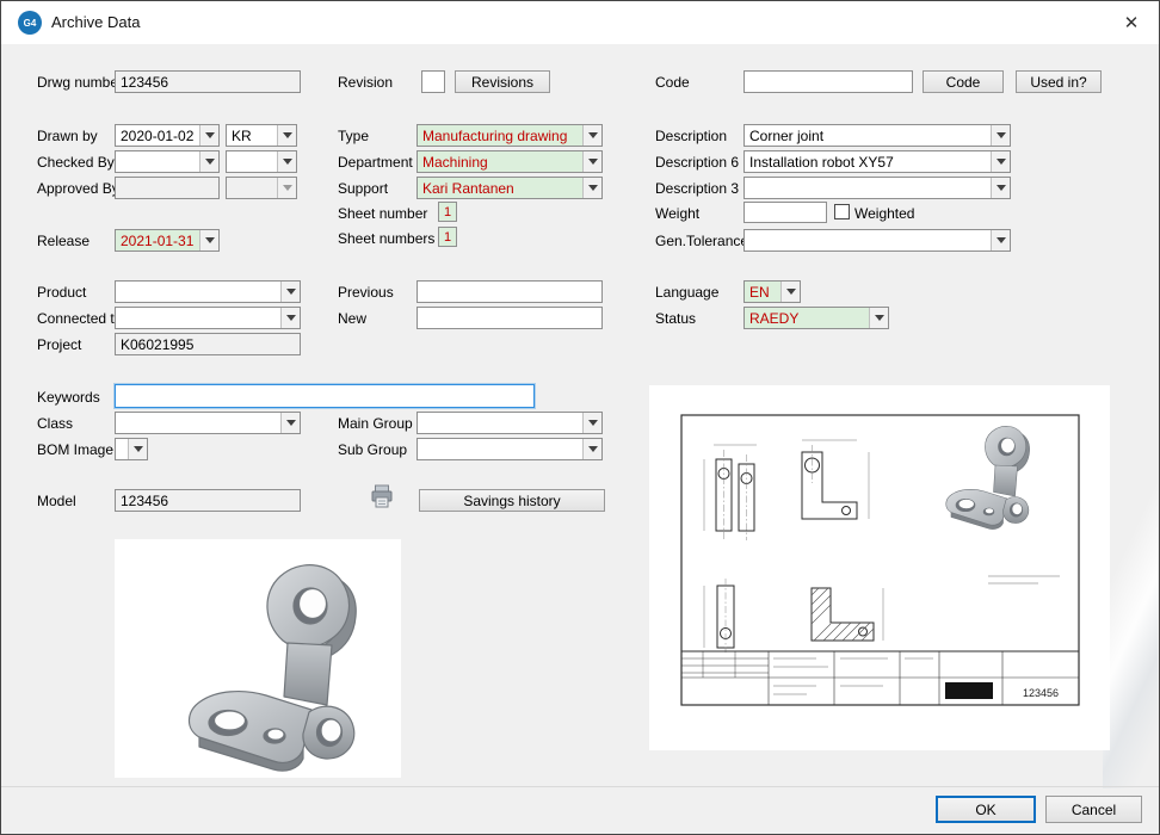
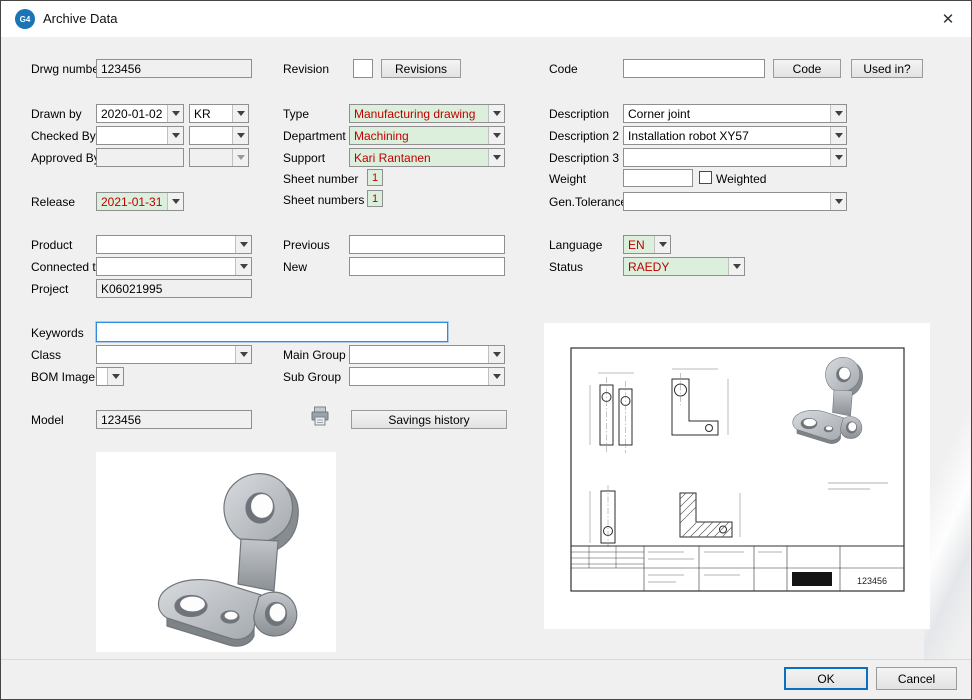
  G4
  Archive Data
  ✕
  Drwg numb
  123456
  Revision
  Revisions
  Code
  Code
  Used in?
  Drawn by
  2020-01-02
  KR
  Checked By
  Approved B
  Release
  2021-01-31
  Type
  Manufacturing drawing
  Department
  Machining
  Support
  Kari Rantanen
  Sheet number
  1
  Sheet numbers
  1
  Description
  Corner joint
- Description 6
+ Description 2
  Installation robot XY57
  Description 3
  Weight
  Weighted
  Gen.Toleranc
  Product
  Connected t
  Project
  K06021995
  Previous
  New
  Language
  EN
  Status
  RAEDY
  Keywords
  Class
  Main Group
  BOM Image
  Sub Group
  Model
  123456
  Savings history
  123456
  OK
  Cancel
